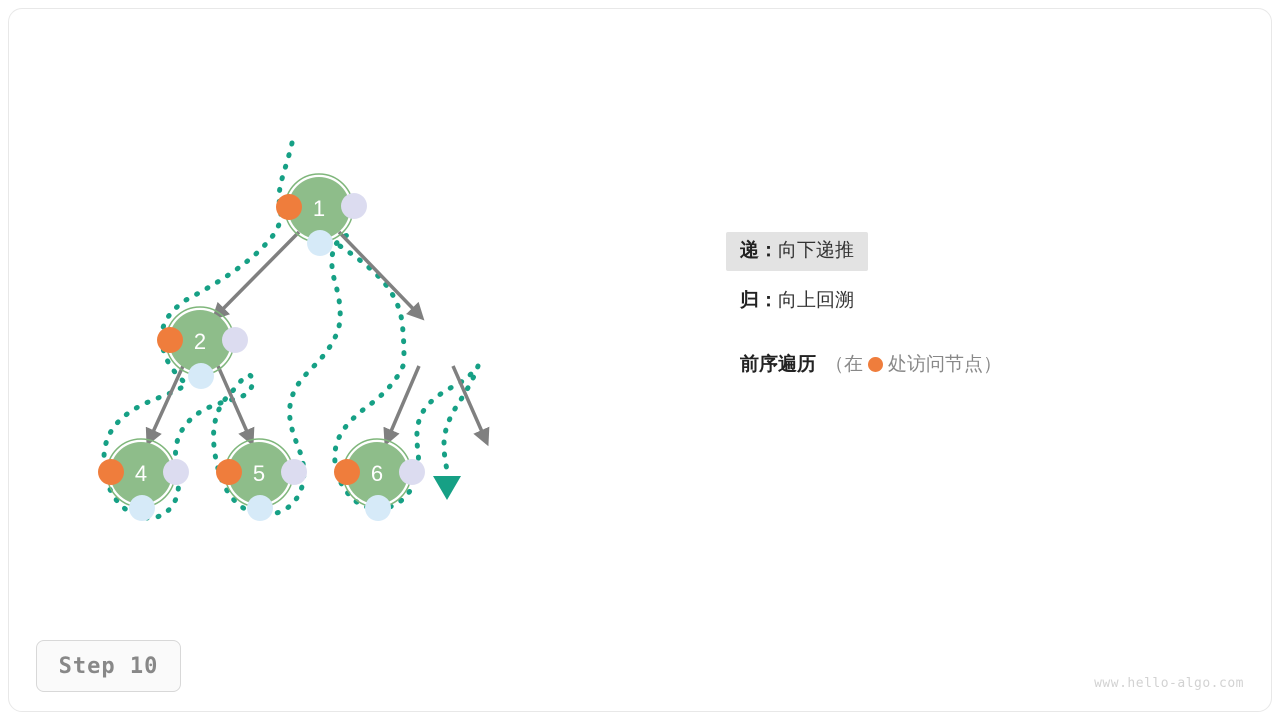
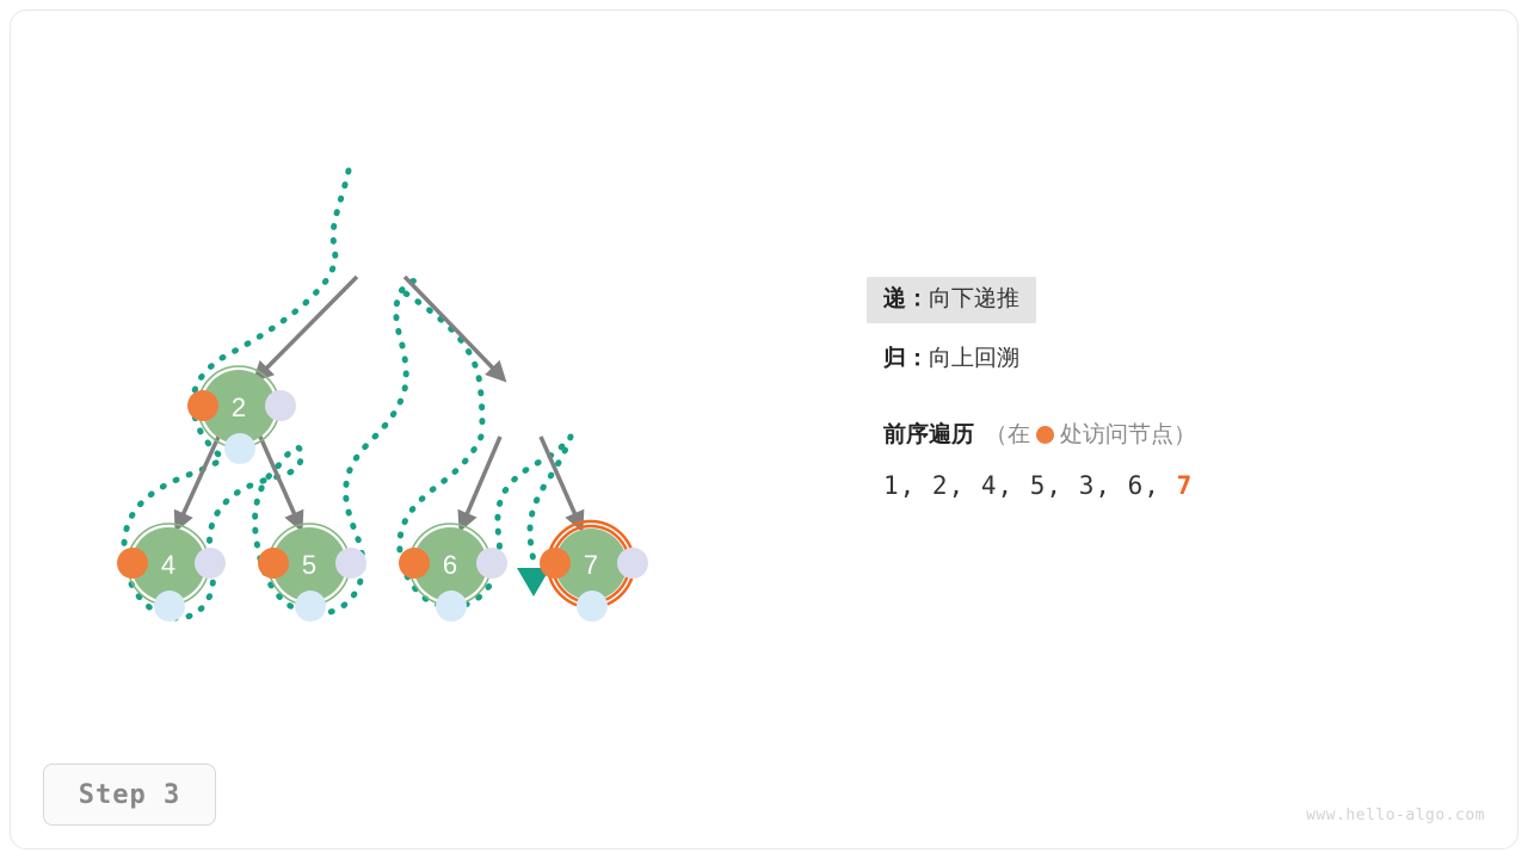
- 1
  2
  4
  5
  6
+ 7
  递：向下递推
  归：向上回溯
  前序遍历 （在 处访问节点）
+ 1, 2, 4, 5, 3, 6, 7
- Step 10
+ Step 3
  www.hello-algo.com
